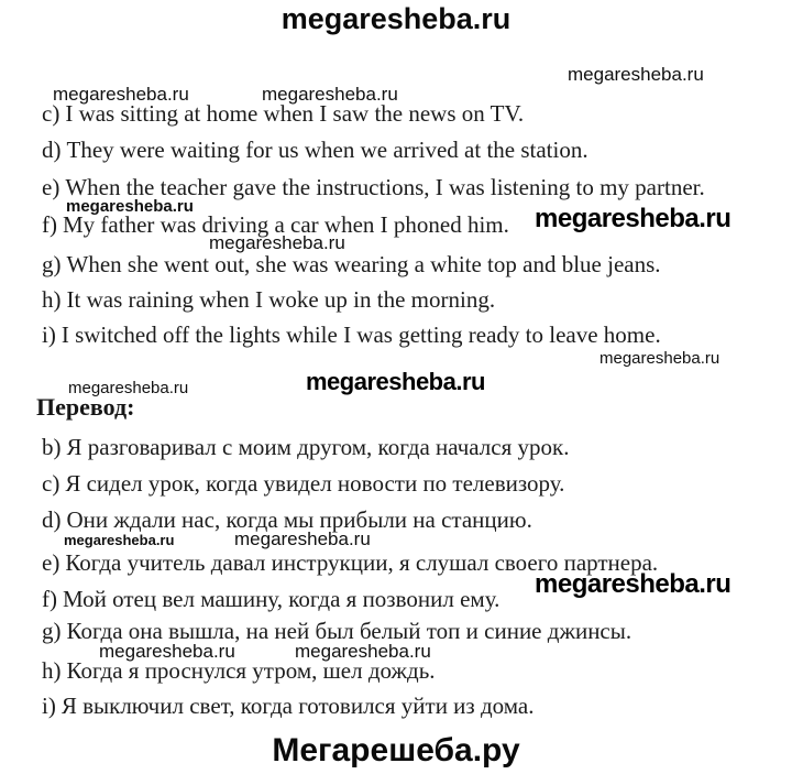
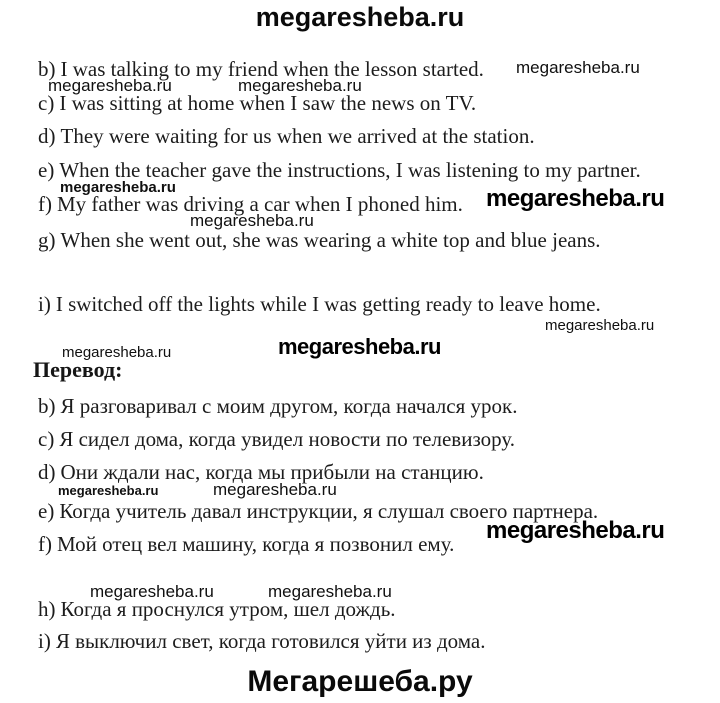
  megaresheba.ru
+ b) I was talking to my friend when the lesson started.
  megaresheba.ru
  megaresheba.ru
  megaresheba.ru
  c) I was sitting at home when I saw the news on TV.
  d) They were waiting for us when we arrived at the station.
  e) When the teacher gave the instructions, I was listening to my partner.
  megaresheba.ru
  f) My father was driving a car when I phoned him.
  megaresheba.ru
  megaresheba.ru
  g) When she went out, she was wearing a white top and blue jeans.
- h) It was raining when I woke up in the morning.
  i) I switched off the lights while I was getting ready to leave home.
  megaresheba.ru
  megaresheba.ru
  megaresheba.ru
  Перевод:
  b) Я разговаривал с моим другом, когда начался урок.
- c) Я сидел урок, когда увидел новости по телевизору.
+ c) Я сидел дома, когда увидел новости по телевизору.
  d) Они ждали нас, когда мы прибыли на станцию.
  megaresheba.ru
  megaresheba.ru
  e) Когда учитель давал инструкции, я слушал своего партнера.
  megaresheba.ru
  f) Мой отец вел машину, когда я позвонил ему.
- g) Когда она вышла, на ней был белый топ и синие джинсы.
  megaresheba.ru
  megaresheba.ru
  h) Когда я проснулся утром, шел дождь.
  i) Я выключил свет, когда готовился уйти из дома.
  Мегарешеба.ру
